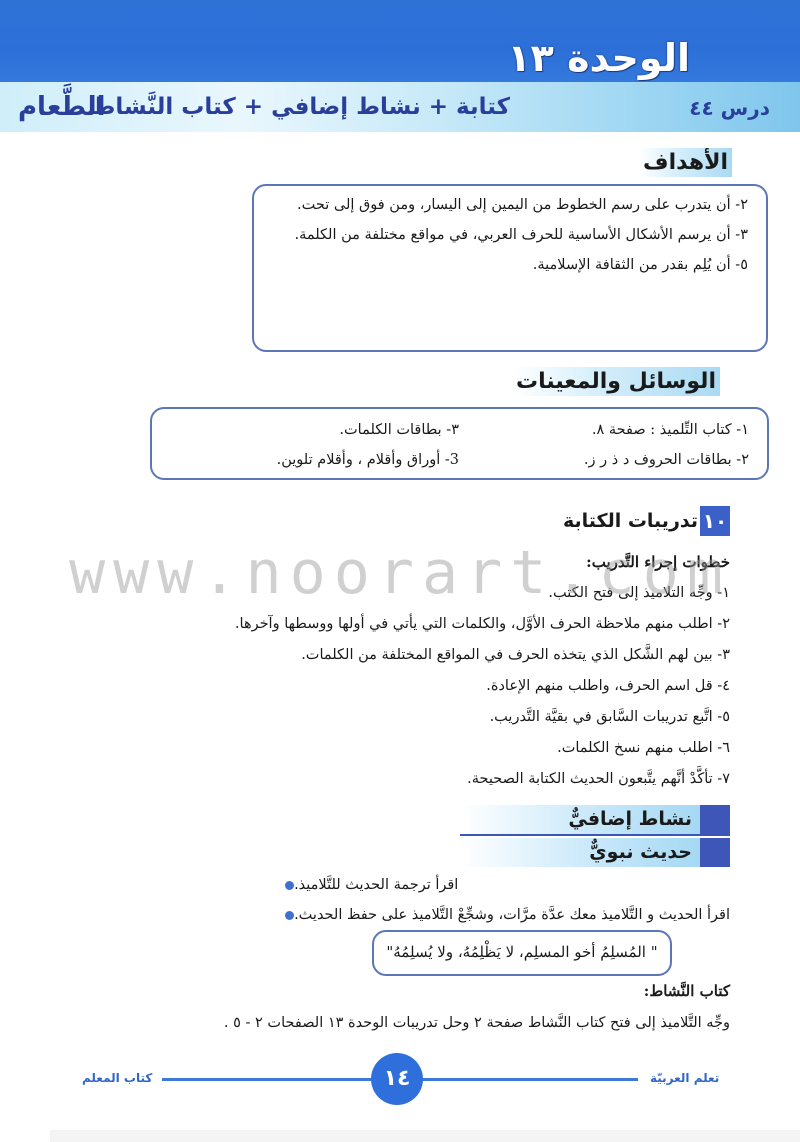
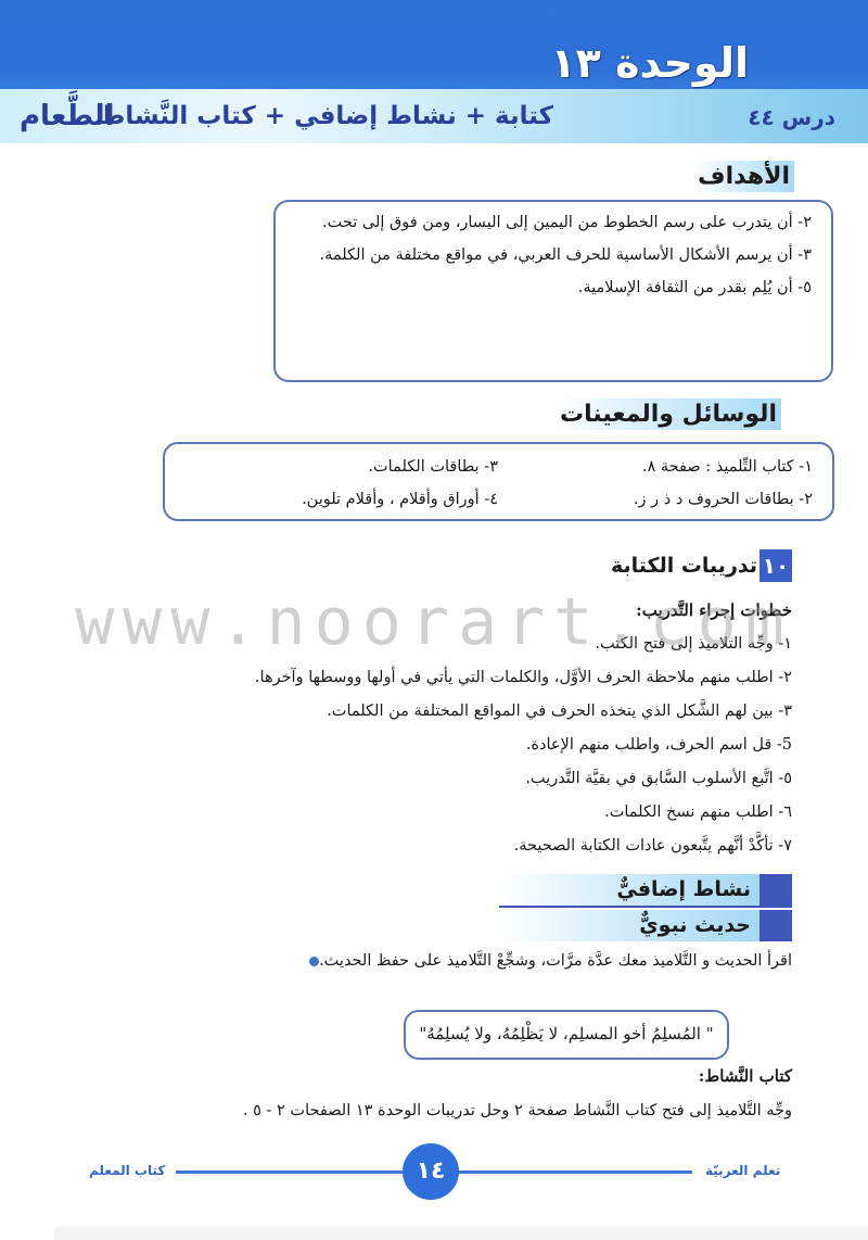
  الوحدة ١٣
  درس ٤٤
  كتابة + نشاط إضافي + كتاب النَّشاط
  الطَّعام
  الأهداف
  ٢- أن يتدرب على رسم الخطوط من اليمين إلى اليسار، ومن فوق إلى تحت.
  ٣- أن يرسم الأشكال الأساسية للحرف العربي، في مواقع مختلفة من الكلمة.
  ٥- أن يُلِم بقدر من الثقافة الإسلامية.
  الوسائل والمعينات
  ١- كتاب التِّلميذ : صفحة ٨.
  ٣- بطاقات الكلمات.
  ٢- بطاقات الحروف د ذ ر ز.
- 3- أوراق وأقلام ، وأقلام تلوين.
+ ٤- أوراق وأقلام ، وأقلام تلوين.
  ١٠
  تدريبات الكتابة
  خطوات إجراء التَّدريب:
  ١- وجِّه التلاميذ إلى فتح الكتب.
  ٢- اطلب منهم ملاحظة الحرف الأوَّل، والكلمات التي يأتي في أولها ووسطها وآخرها.
  ٣- بين لهم الشَّكل الذي يتخذه الحرف في المواقع المختلفة من الكلمات.
- ٤- قل اسم الحرف، واطلب منهم الإعادة.
+ 5- قل اسم الحرف، واطلب منهم الإعادة.
- ٥- اتَّبع تدريبات السَّابق في بقيَّة التَّدريب.
+ ٥- اتَّبع الأسلوب السَّابق في بقيَّة التَّدريب.
  ٦- اطلب منهم نسخ الكلمات.
- ٧- تأكَّدْ أنَّهم يتَّبعون الحديث الكتابة الصحيحة.
+ ٧- تأكَّدْ أنَّهم يتَّبعون عادات الكتابة الصحيحة.
  www.noorart.com
  نشاط إضافيٌّ
  حديث نبويٌّ
- اقرأ ترجمة الحديث للتَّلاميذ.
  اقرأ الحديث و التَّلاميذ معك عدَّة مرَّات، وشجِّعْ التَّلاميذ على حفظ الحديث.
  " المُسلِمُ أخو المسلِم، لا يَظْلِمُهُ، ولا يُسلِمُهُ"
  كتاب النَّشاط:
  وجِّه التَّلاميذ إلى فتح كتاب النَّشاط صفحة ٢ وحل تدريبات الوحدة ١٣ الصفحات ٢ - ٥ .
  ١٤
  كتاب المعلم
  تعلم العربيّة
